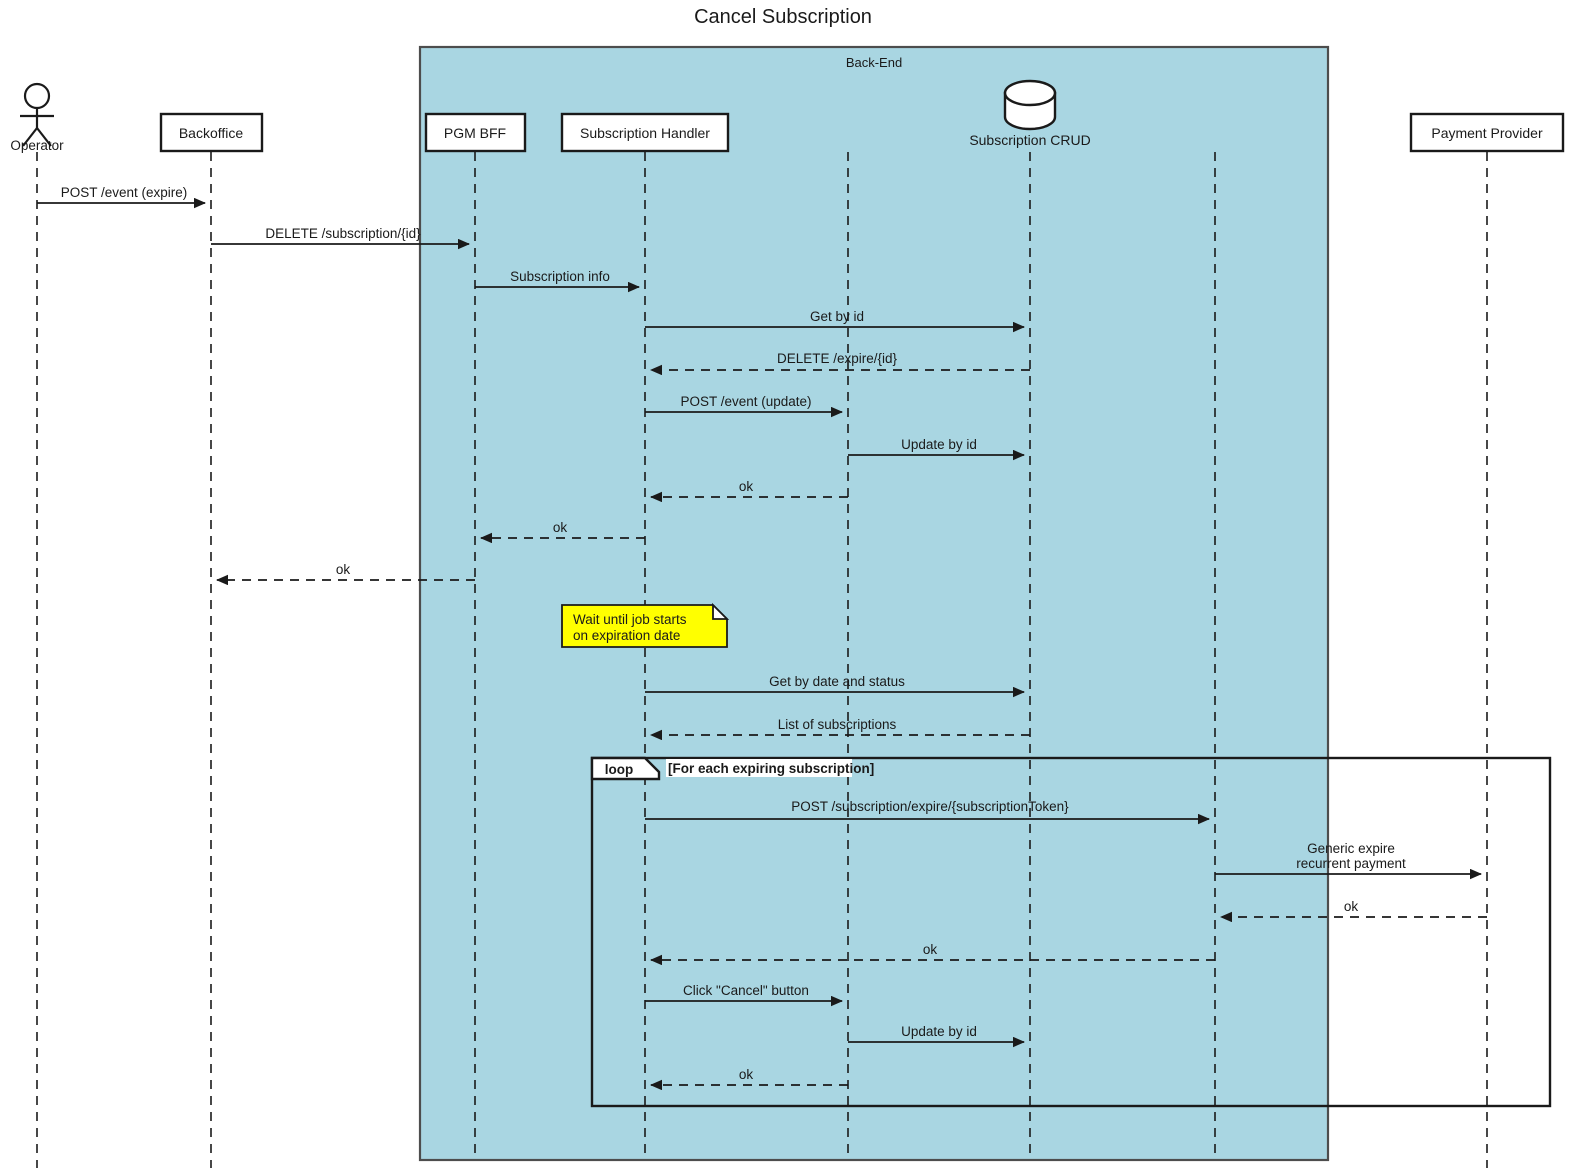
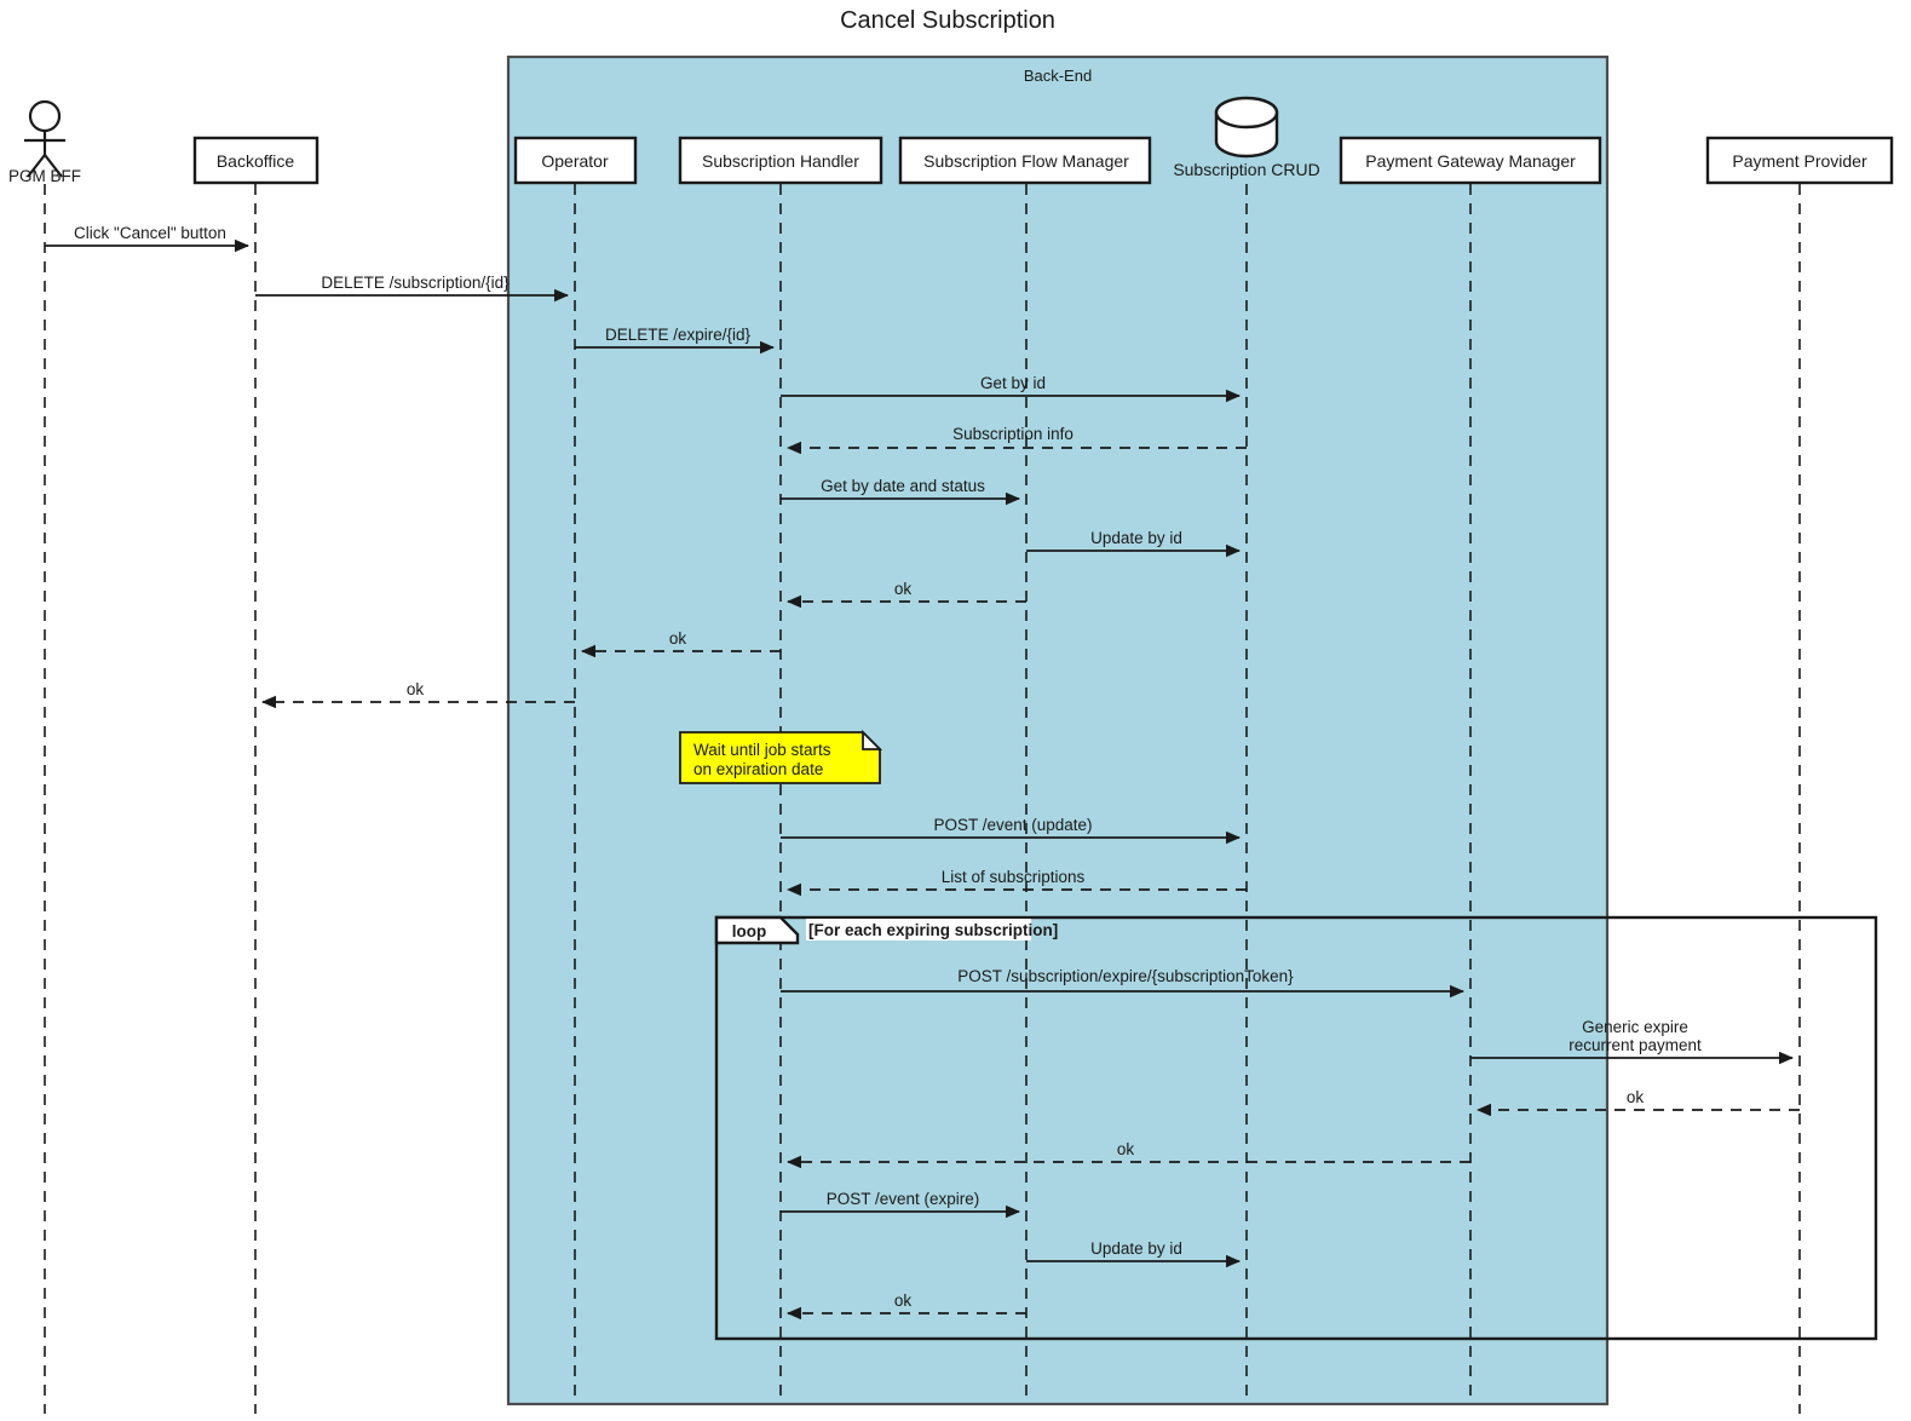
  Cancel Subscription
  Back-End
- Operator
+ PGM BFF
  Backoffice
- PGM BFF
+ Operator
  Subscription Handler
+ Subscription Flow Manager
  Subscription CRUD
+ Payment Gateway Manager
  Payment Provider
- POST /event (expire)
+ Click "Cancel" button
  DELETE /subscription/{id}
- Subscription info
+ DELETE /expire/{id}
  Get by id
- DELETE /expire/{id}
+ Subscription info
- POST /event (update)
+ Get by date and status
  Update by id
  ok
  ok
  ok
  Wait until job starts
  on expiration date
- Get by date and status
+ POST /event (update)
  List of subscriptions
  loop
  [For each expiring subscription]
  POST /subscription/expire/{subscriptionToken}
  Generic expire
  recurrent payment
  ok
  ok
- Click "Cancel" button
+ POST /event (expire)
  Update by id
  ok
